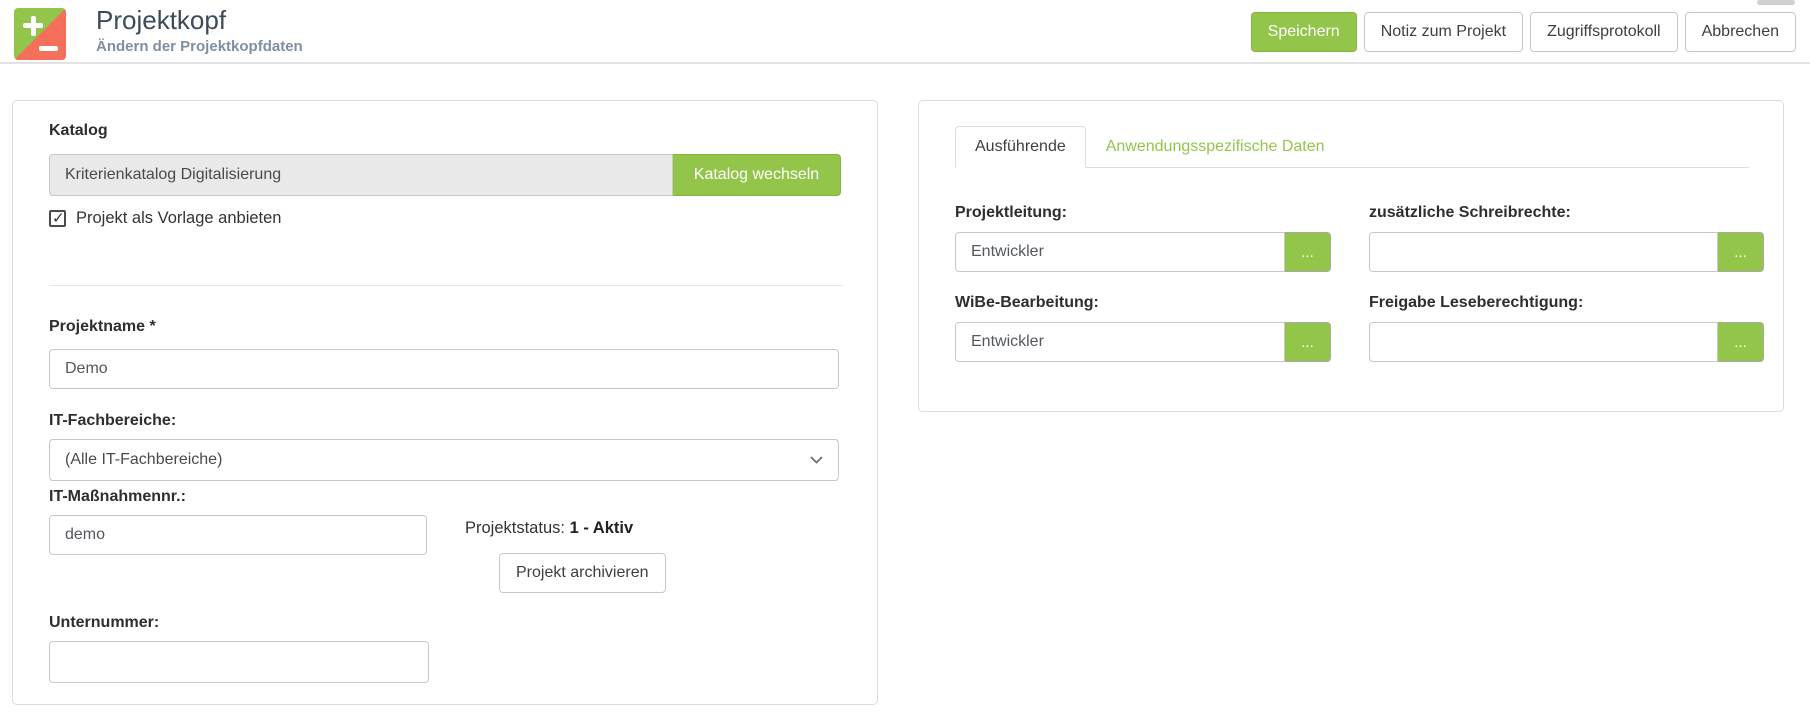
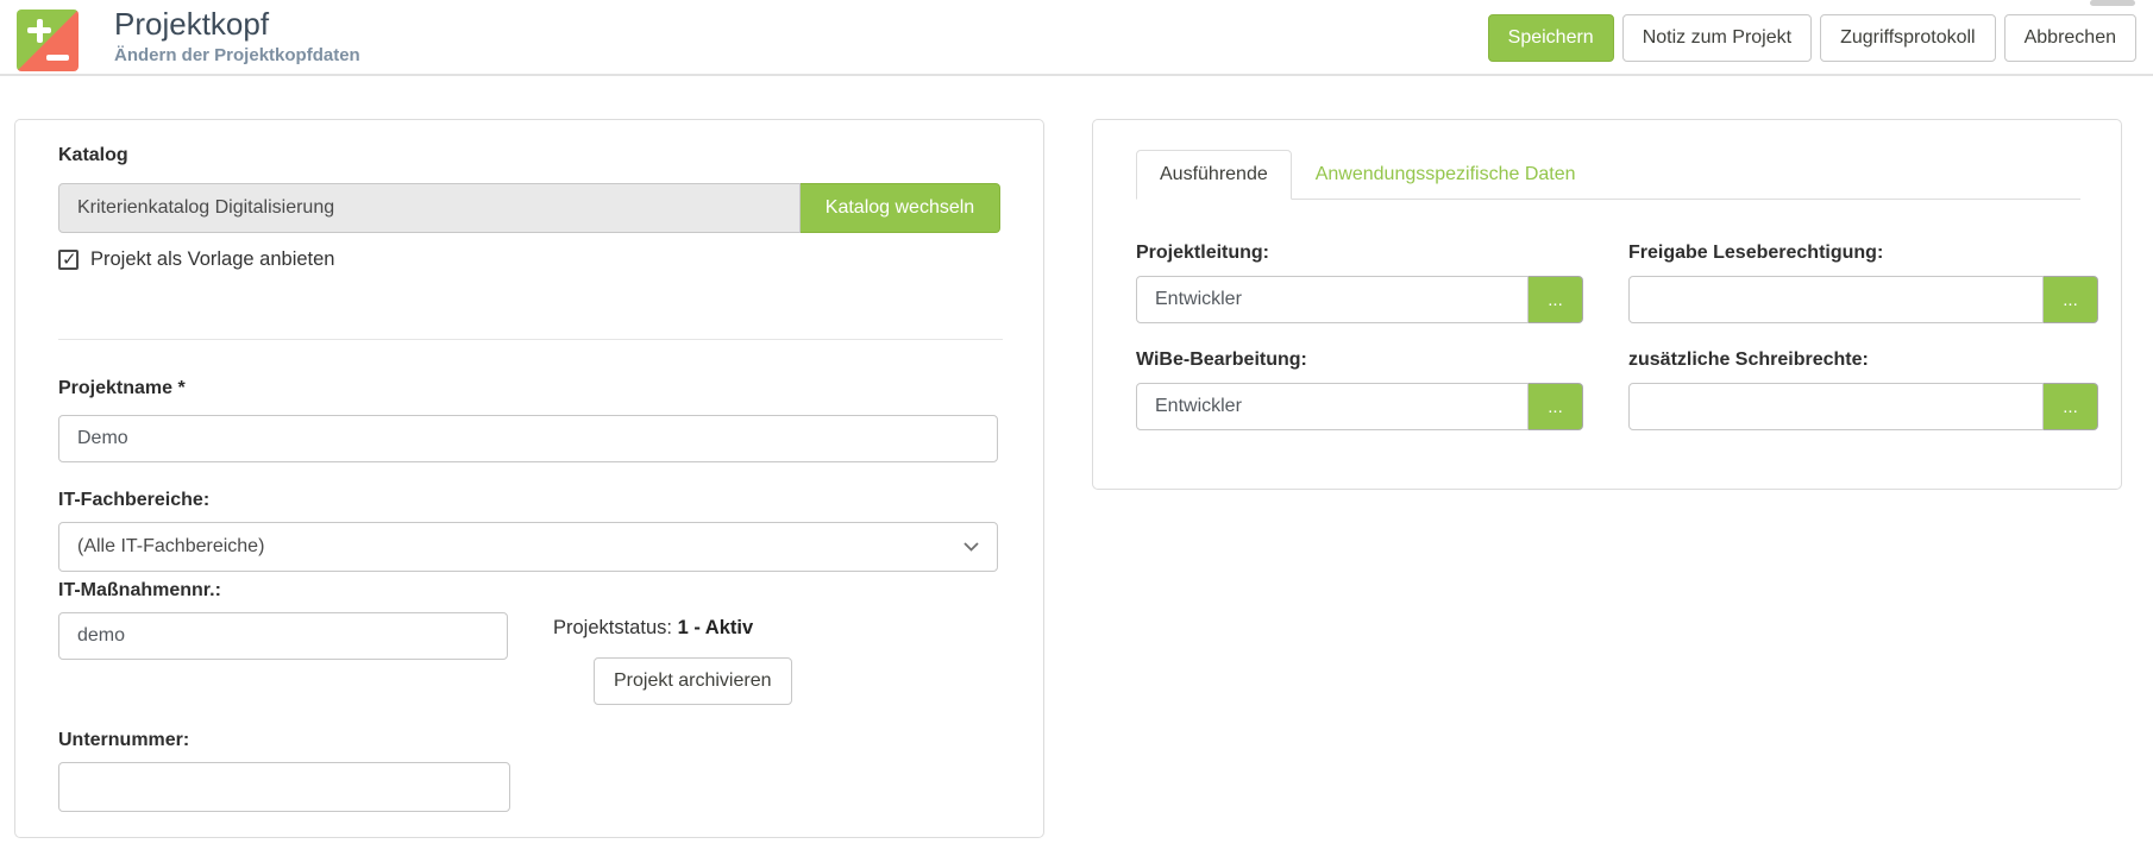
  Projektkopf
  Ändern der Projektkopfdaten
  Speichern
  Notiz zum Projekt
  Zugriffsprotokoll
  Abbrechen
  Katalog
  Kriterienkatalog Digitalisierung
  Katalog wechseln
  Projekt als Vorlage anbieten
  Projektname *
  Demo
  IT-Fachbereiche:
  (Alle IT-Fachbereiche)
  IT-Maßnahmennr.:
  demo
  Projektstatus: 1 - Aktiv
  Projekt archivieren
  Unternummer:
  Ausführende
  Anwendungsspezifische Daten
  Projektleitung:
  Entwickler
  ...
- zusätzliche Schreibrechte:
+ Freigabe Leseberechtigung:
  ...
  WiBe-Bearbeitung:
  Entwickler
  ...
- Freigabe Leseberechtigung:
+ zusätzliche Schreibrechte:
  ...
